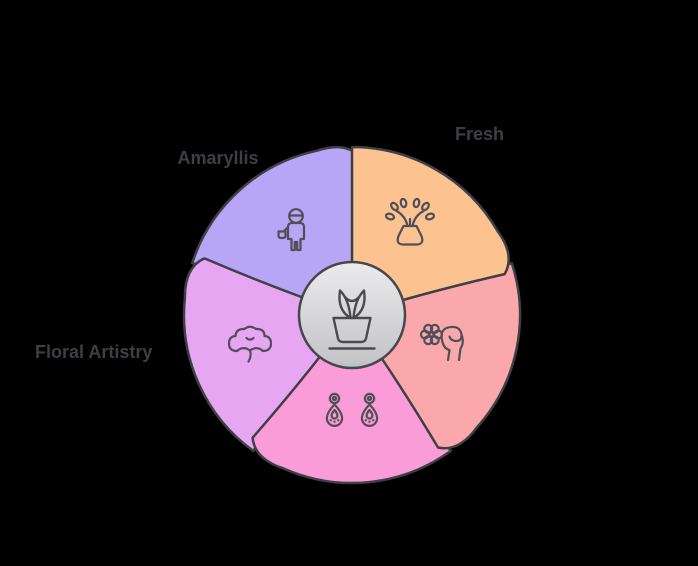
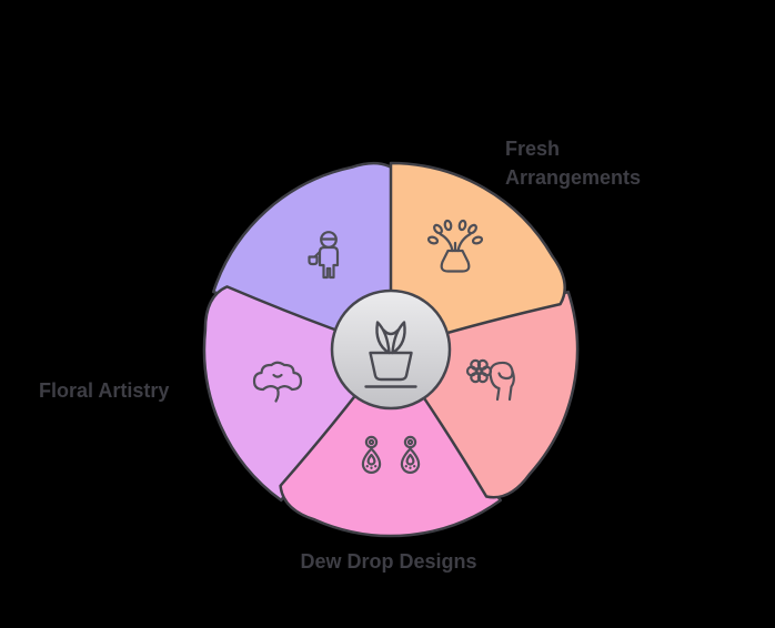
- Amaryllis
  Fresh
+ Arrangements
+ Dew Drop Designs
  Floral Artistry
